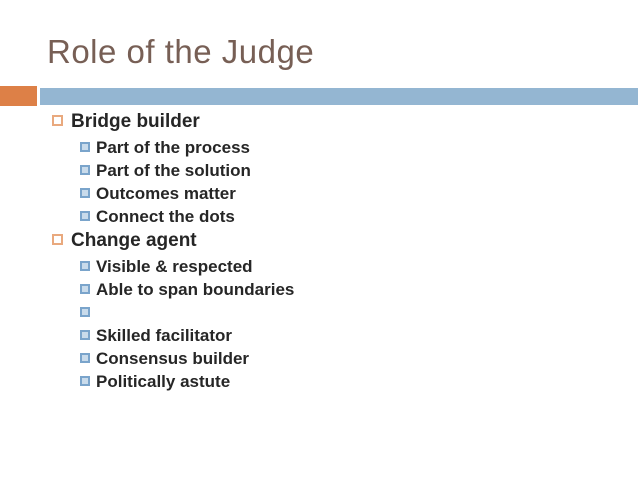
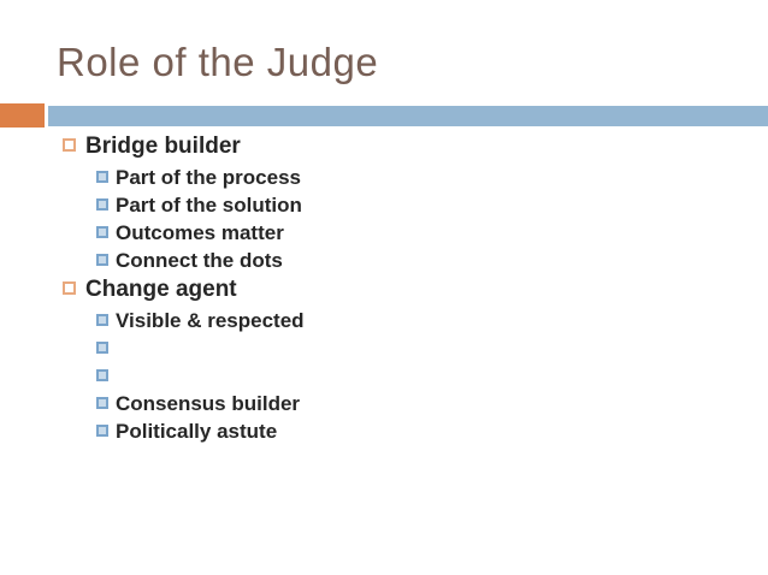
  Role of the Judge
  Bridge builder
  Part of the process
  Part of the solution
  Outcomes matter
  Connect the dots
  Change agent
  Visible & respected
- Able to span boundaries
- Skilled facilitator
  Consensus builder
  Politically astute
